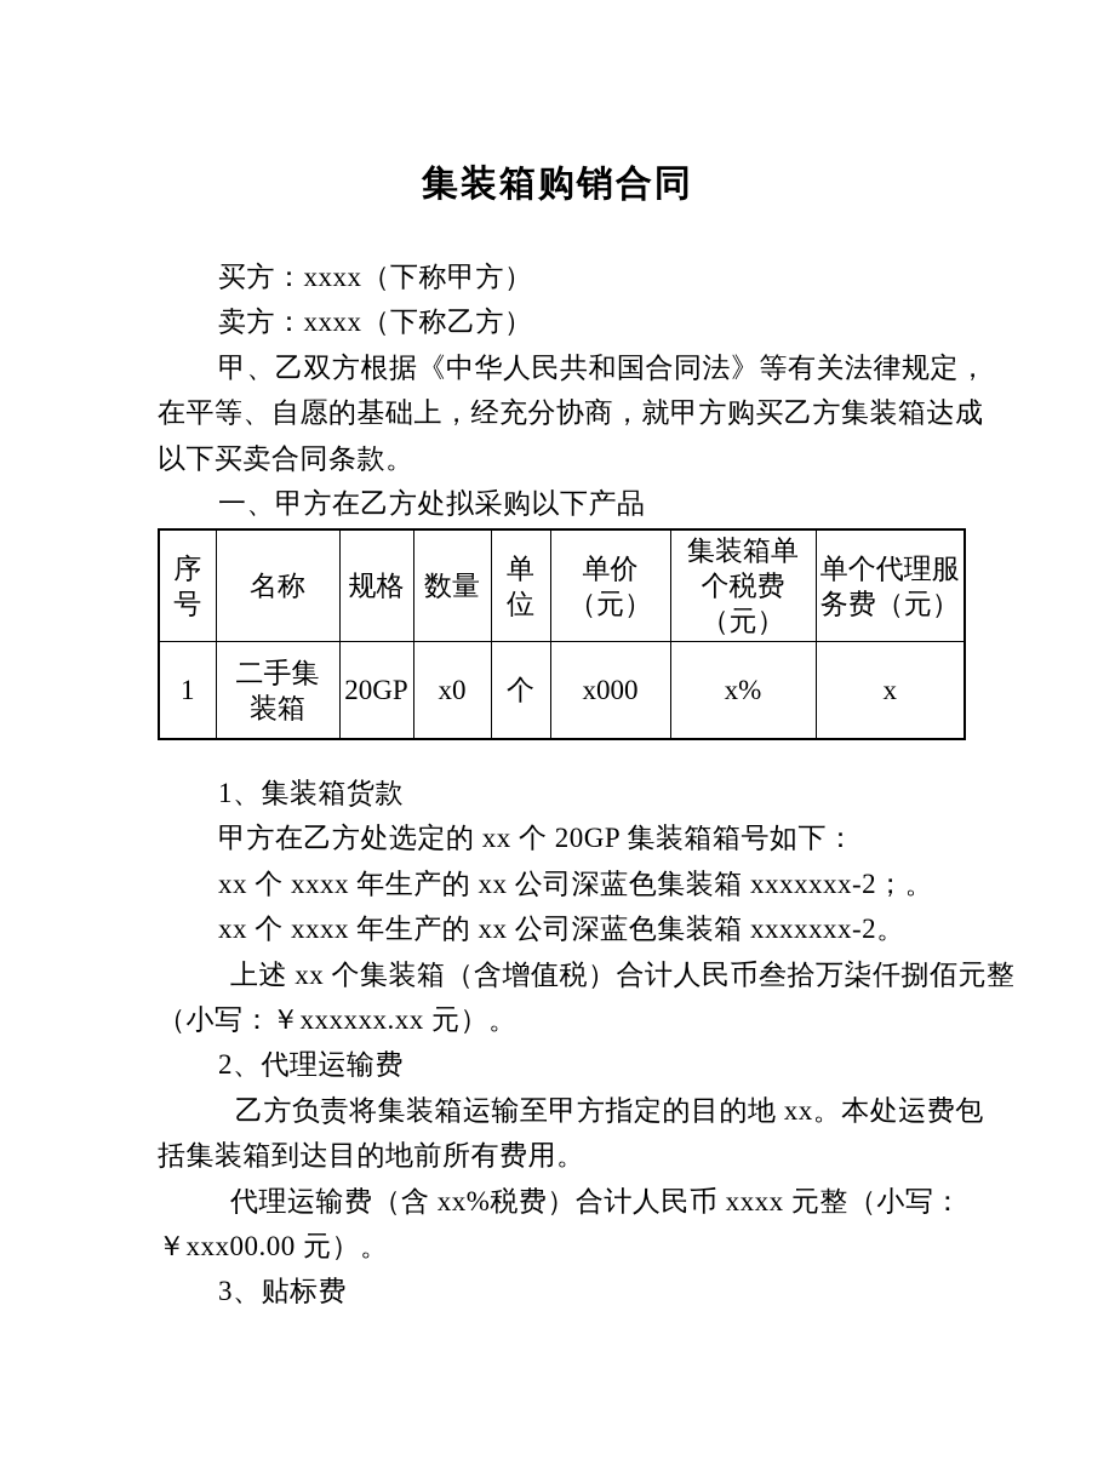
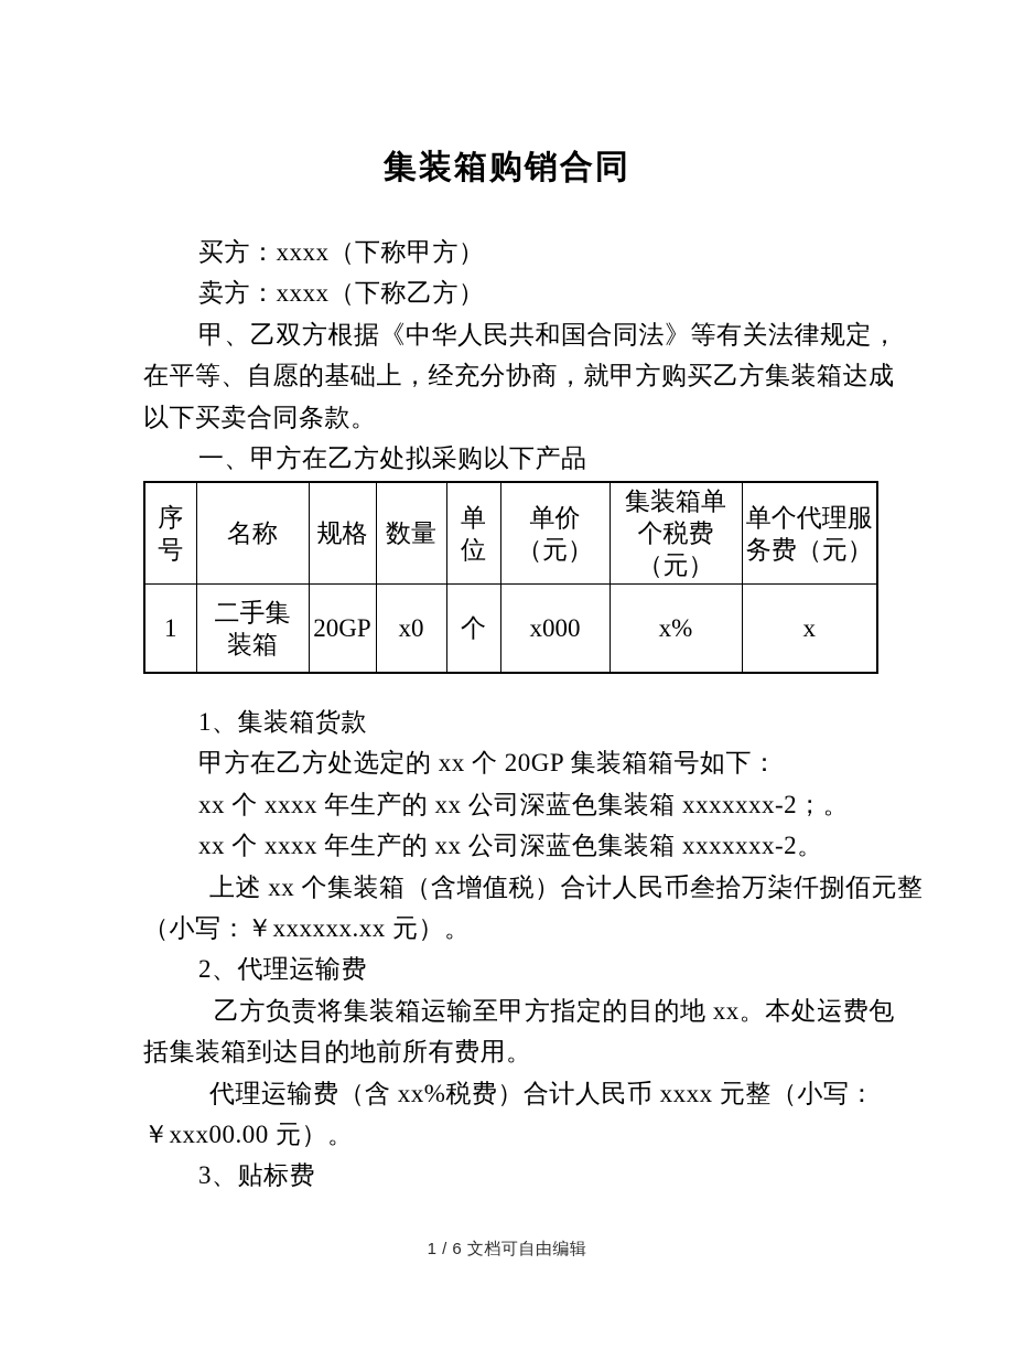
  集装箱购销合同
  买方：xxxx（下称甲方）
  卖方：xxxx（下称乙方）
  甲、乙双方根据《中华人民共和国合同法》等有关法律规定，
  在平等、自愿的基础上，经充分协商，就甲方购买乙方集装箱达成
  以下买卖合同条款。
  一、甲方在乙方处拟采购以下产品
  序 号	名称	规格	数量	单 位	单价（元）	集装箱单 个税费 （元）	单个代理服 务费（元）
  1	二手集 装箱	20GP	x0	个	x000	x%	x
  1、集装箱货款
  甲方在乙方处选定的 xx 个 20GP 集装箱箱号如下：
  xx 个 xxxx 年生产的 xx 公司深蓝色集装箱 xxxxxxx-2；。
  xx 个 xxxx 年生产的 xx 公司深蓝色集装箱 xxxxxxx-2。
  上述 xx 个集装箱（含增值税）合计人民币叁拾万柒仟捌佰元整
  （小写：￥xxxxxx.xx 元）。
  2、代理运输费
  乙方负责将集装箱运输至甲方指定的目的地 xx。本处运费包
  括集装箱到达目的地前所有费用。
  代理运输费（含 xx%税费）合计人民币 xxxx 元整（小写：
  ￥xxx00.00 元）。
  3、贴标费
+ 1 / 6 文档可自由编辑
